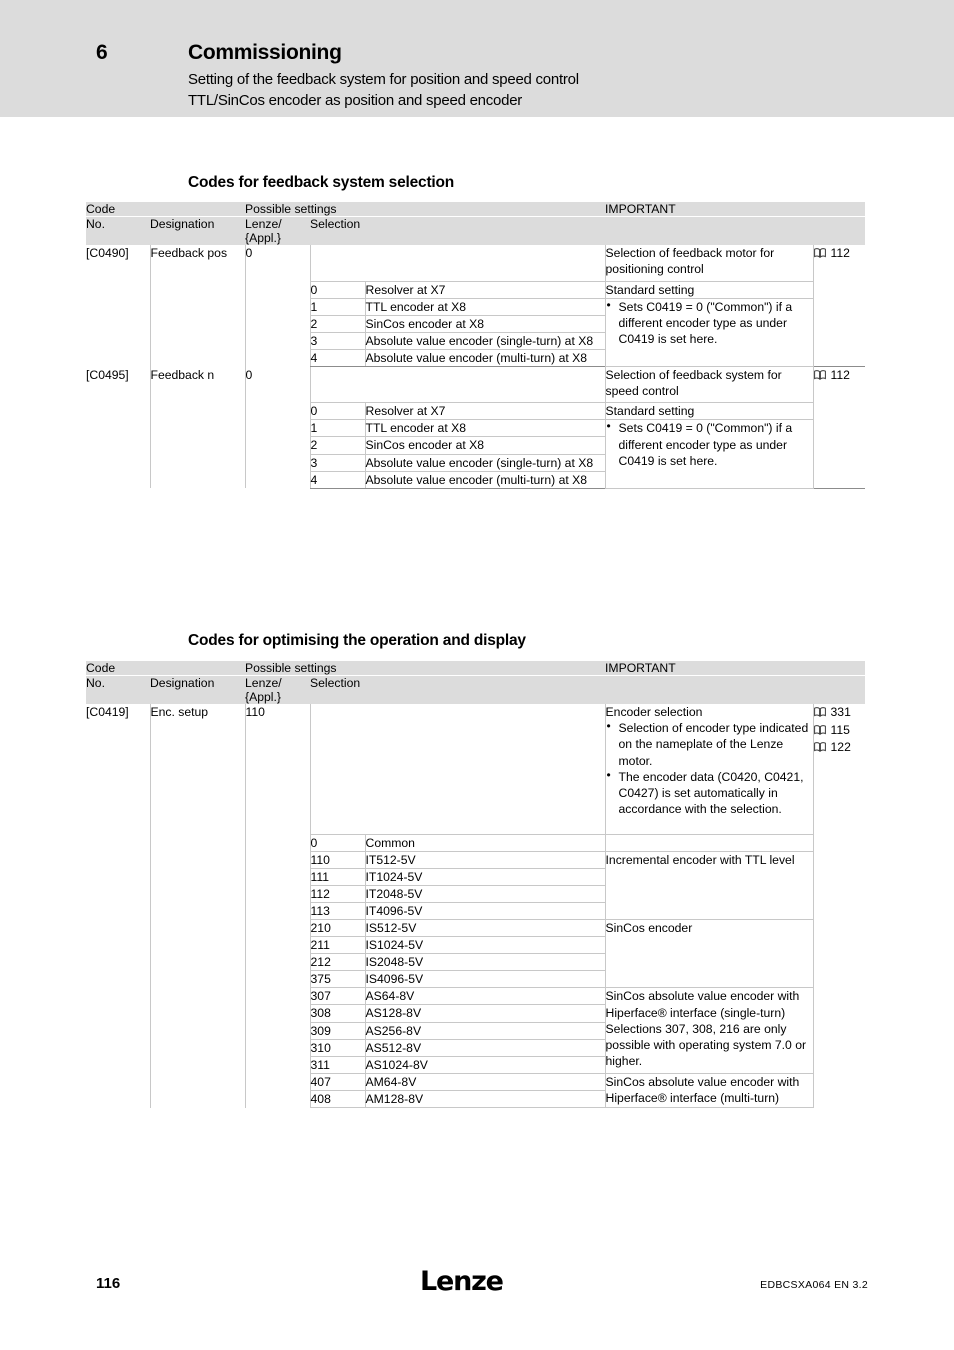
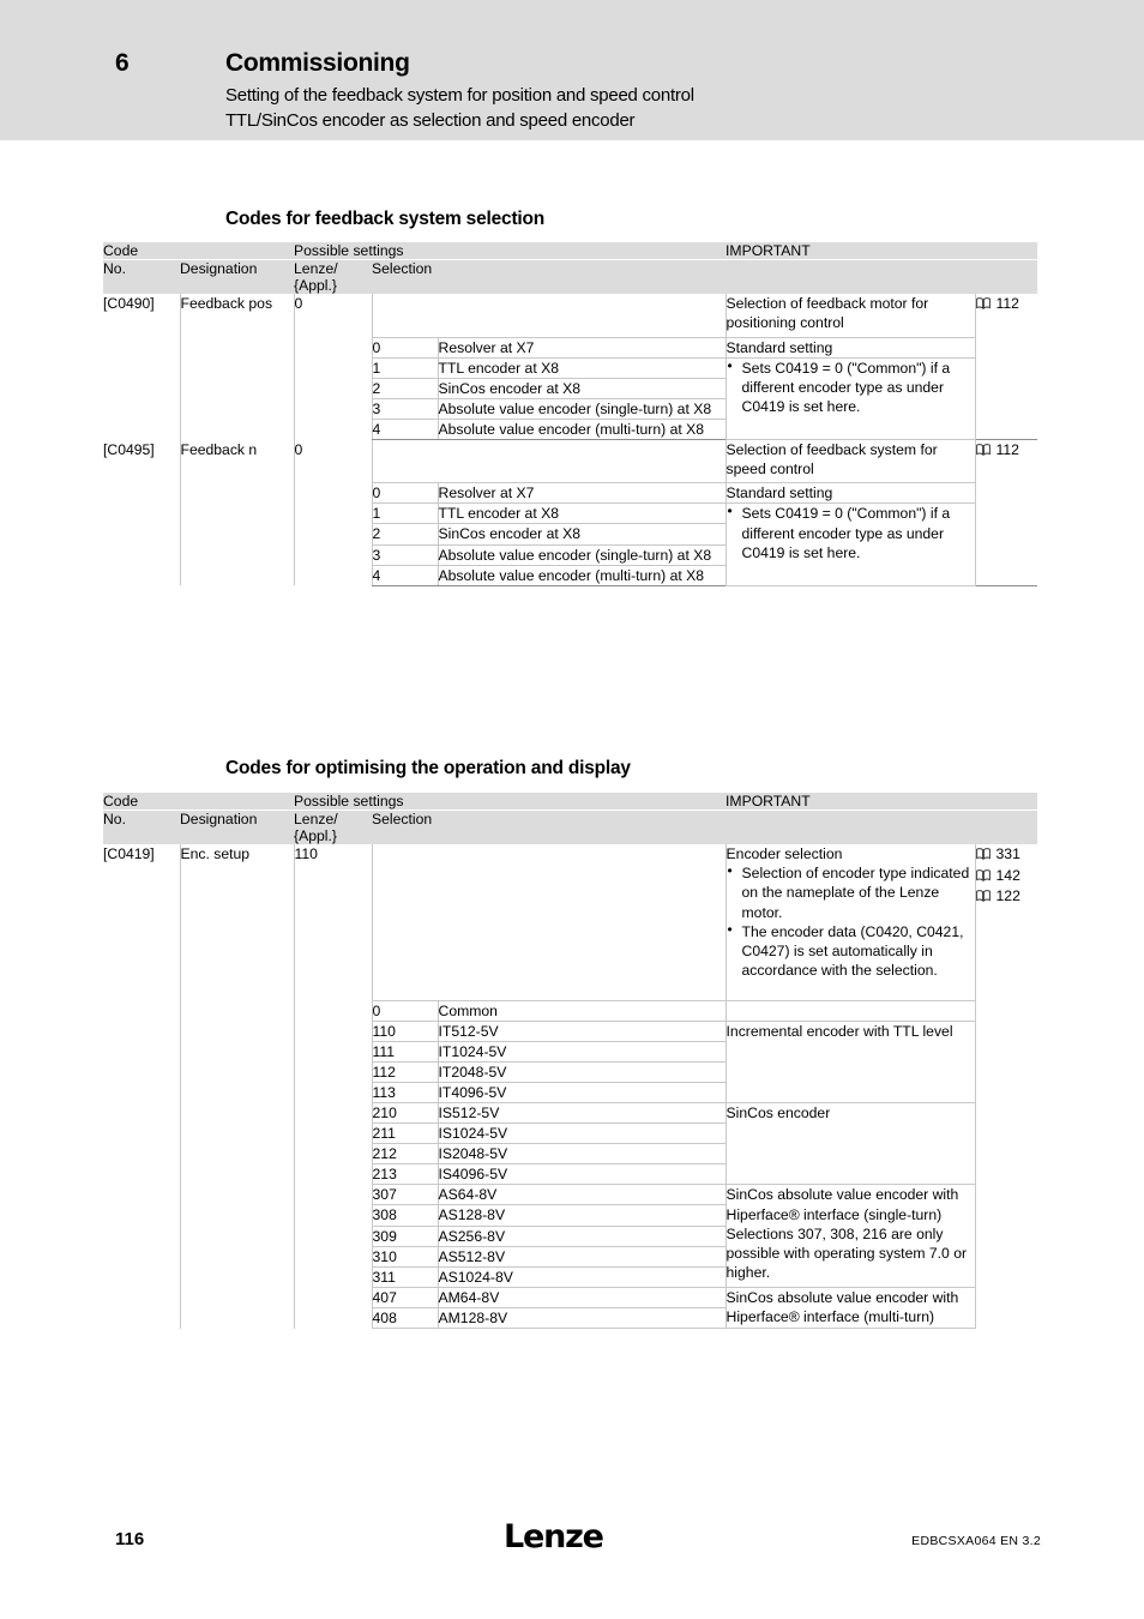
  6
  Commissioning
  Setting of the feedback system for position and speed control
- TTL/SinCos encoder as position and speed encoder
+ TTL/SinCos encoder as selection and speed encoder
  Codes for feedback system selection
  Code	Possible settings	IMPORTANT
  No.	Designation	Lenze/ {Appl.}	Selection
  [C0490]	Feedback pos	0		Selection of feedback motor for positioning control	112
  0	Resolver at X7	Standard setting
  1	TTL encoder at X8	Sets C0419 = 0 ("Common") if a different encoder type as under C0419 is set here.
  2	SinCos encoder at X8
  3	Absolute value encoder (single-turn) at X8
  4	Absolute value encoder (multi-turn) at X8
  [C0495]	Feedback n	0		Selection of feedback system for speed control	112
  0	Resolver at X7	Standard setting
  1	TTL encoder at X8	Sets C0419 = 0 ("Common") if a different encoder type as under C0419 is set here.
  2	SinCos encoder at X8
  3	Absolute value encoder (single-turn) at X8
  4	Absolute value encoder (multi-turn) at X8
  Codes for optimising the operation and display
  Code	Possible settings	IMPORTANT
  No.	Designation	Lenze/ {Appl.}	Selection
- [C0419]	Enc. setup	110		Encoder selection Selection of encoder type indicated on the nameplate of the Lenze motor. The encoder data (C0420, C0421, C0427) is set automatically in accordance with the selection.	331 115 122
+ [C0419]	Enc. setup	110		Encoder selection Selection of encoder type indicated on the nameplate of the Lenze motor. The encoder data (C0420, C0421, C0427) is set automatically in accordance with the selection.	331 142 122
  0	Common
  110	IT512-5V	Incremental encoder with TTL level
  111	IT1024-5V
  112	IT2048-5V
  113	IT4096-5V
  210	IS512-5V	SinCos encoder
  211	IS1024-5V
  212	IS2048-5V
- 375	IS4096-5V
+ 213	IS4096-5V
  307	AS64-8V	SinCos absolute value encoder with Hiperface® interface (single-turn) Selections 307, 308, 216 are only possible with operating system 7.0 or higher.
  308	AS128-8V
  309	AS256-8V
  310	AS512-8V
  311	AS1024-8V
  407	AM64-8V	SinCos absolute value encoder with Hiperface® interface (multi-turn)
  408	AM128-8V
  116
  Lenze
  EDBCSXA064 EN 3.2
